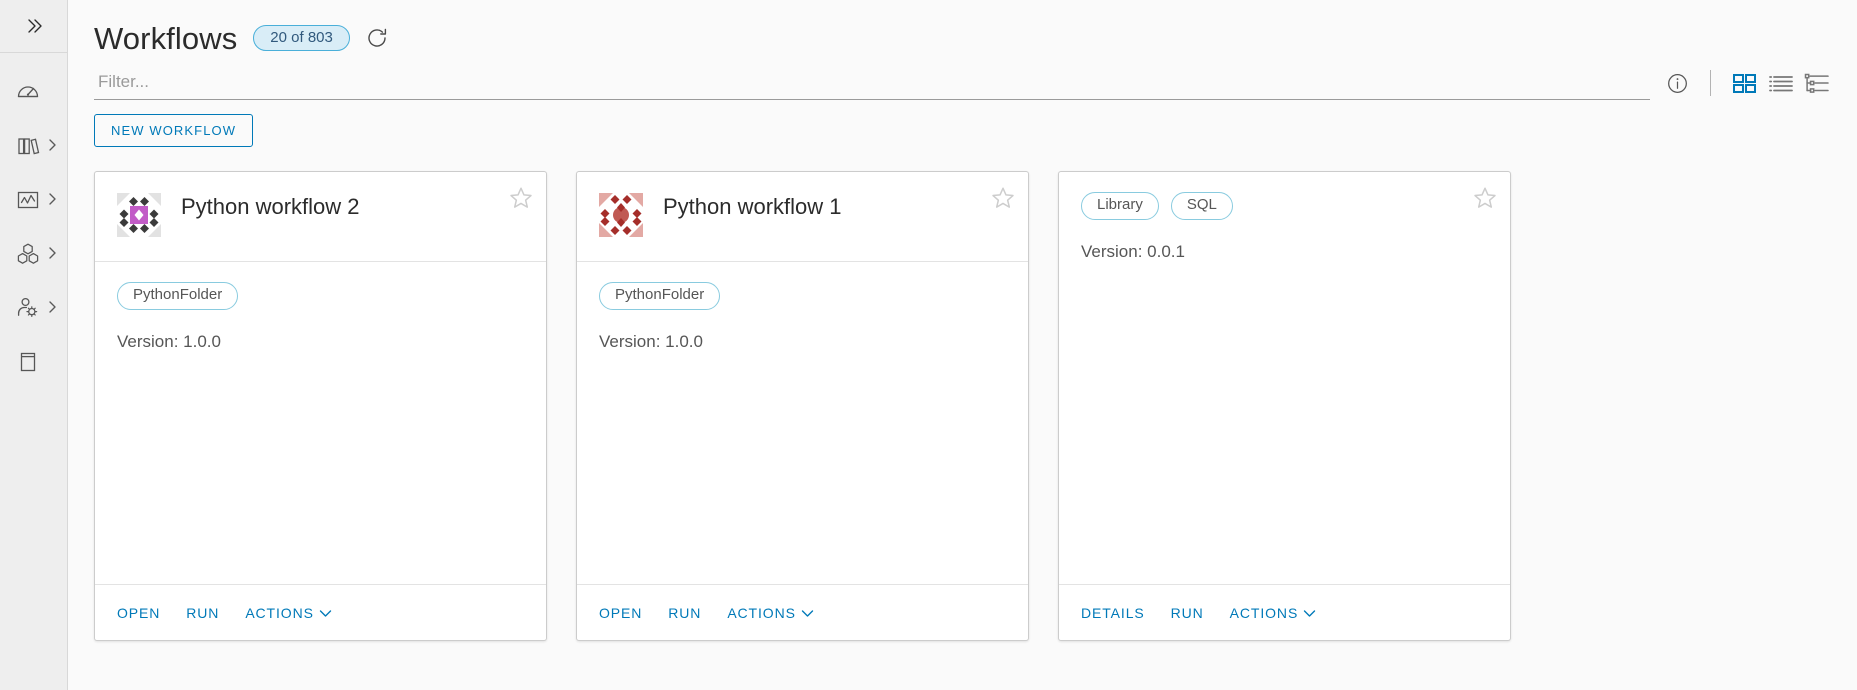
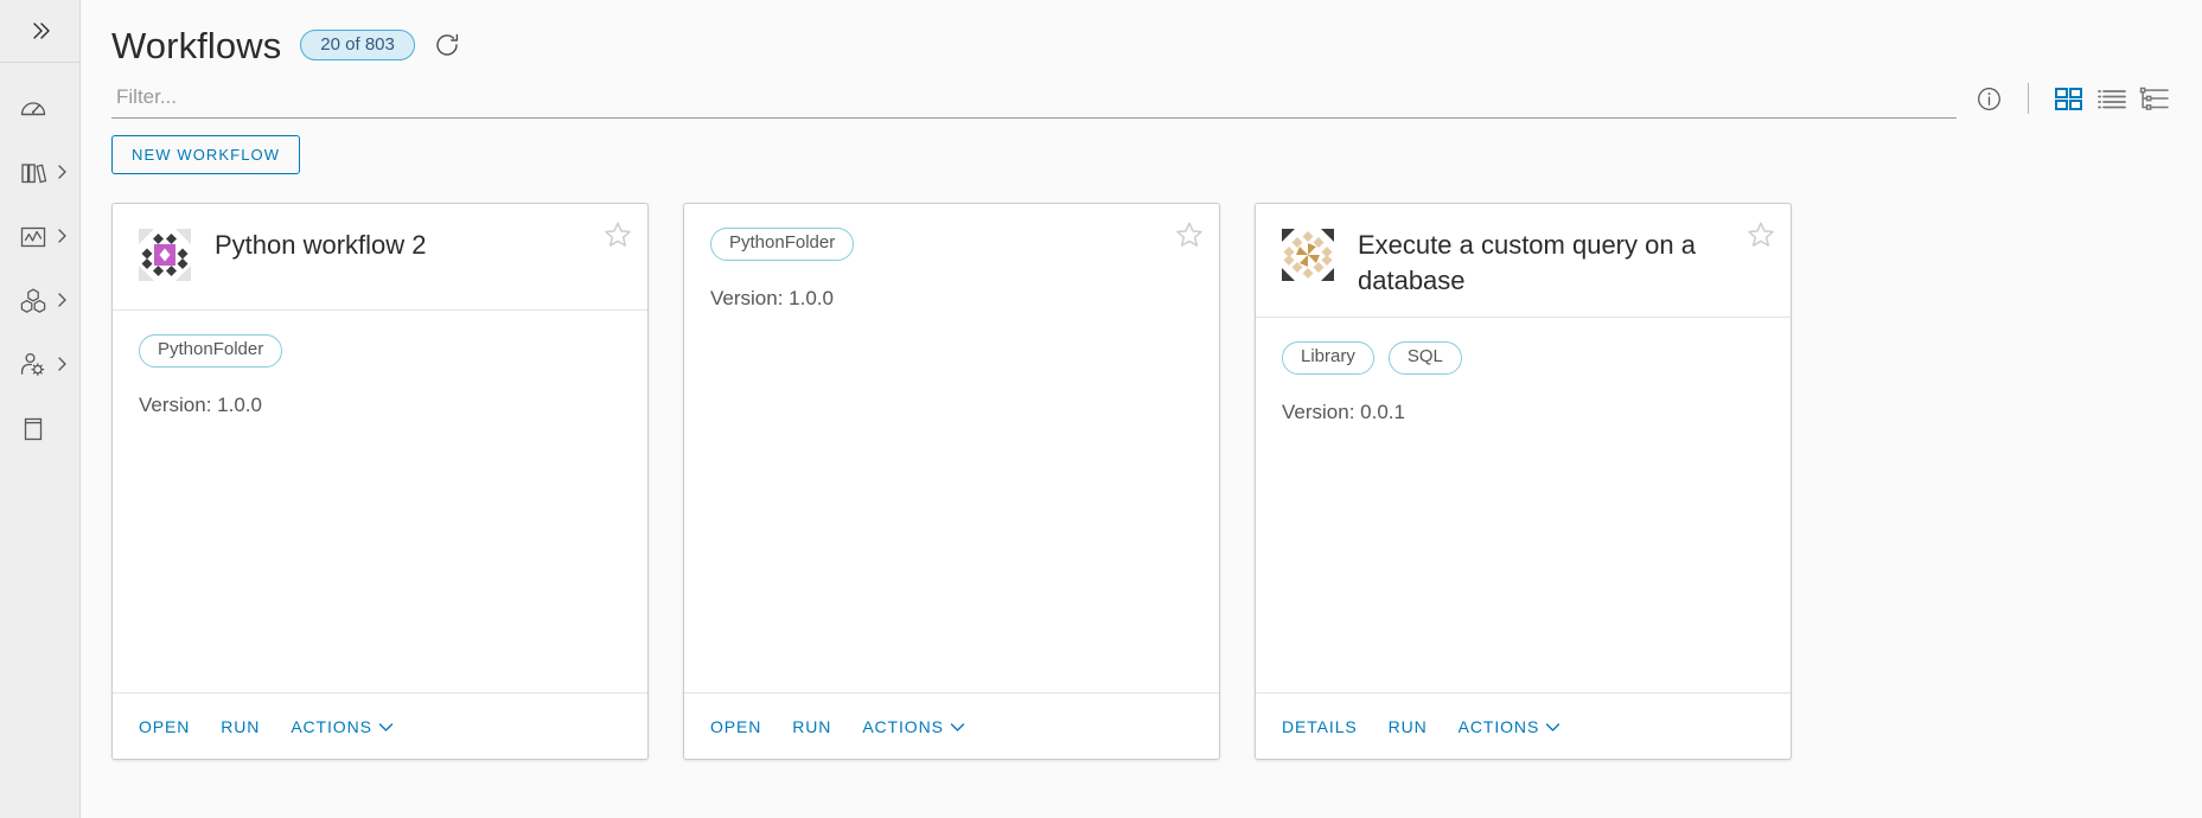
  Workflows
  20 of 803
  Filter...
  NEW WORKFLOW
  Python workflow 2
  PythonFolder
  Version: 1.0.0
  OPEN
  RUN
  ACTIONS
- Python workflow 1
  PythonFolder
  Version: 1.0.0
  OPEN
  RUN
  ACTIONS
+ Execute a custom query on a database
  Library
  SQL
  Version: 0.0.1
  DETAILS
  RUN
  ACTIONS
